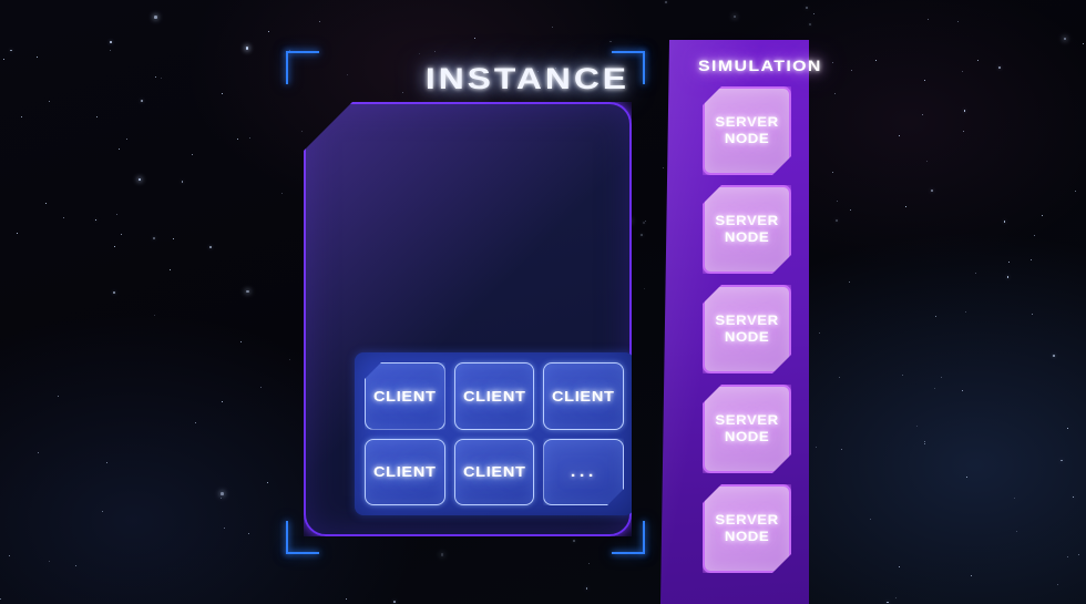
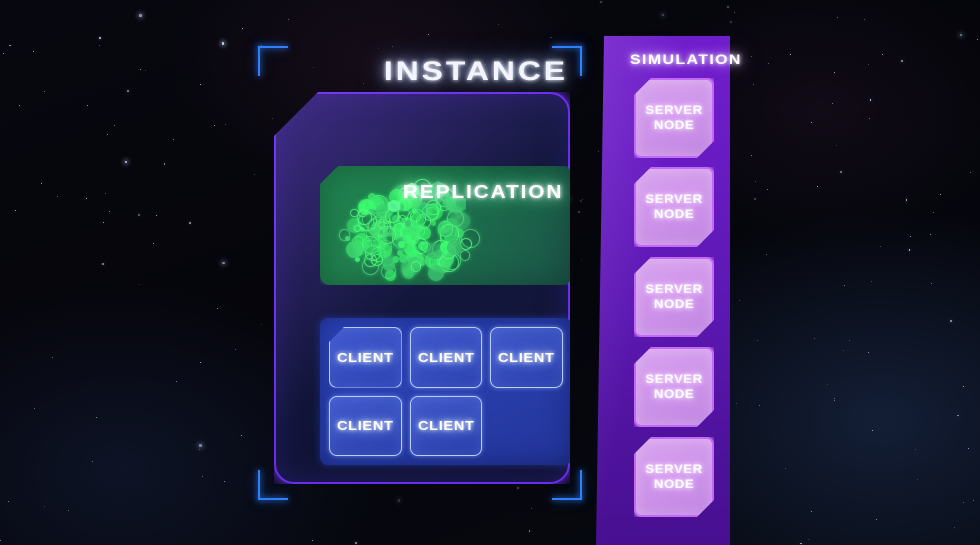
  INSTANCE
+ REPLICATION
  CLIENT
  CLIENT
  CLIENT
  CLIENT
  CLIENT
- ...
  SIMULATION
  SERVER
  NODE
  SERVER
  NODE
  SERVER
  NODE
  SERVER
  NODE
  SERVER
  NODE
